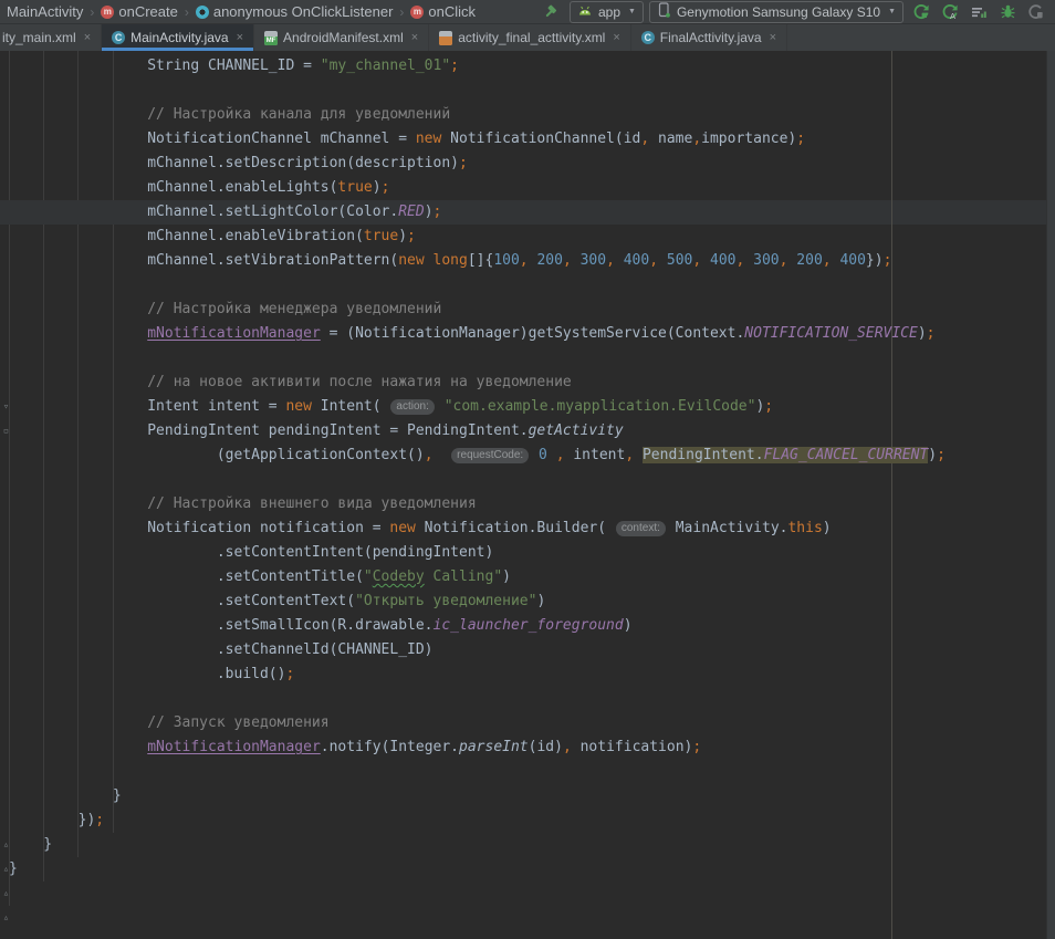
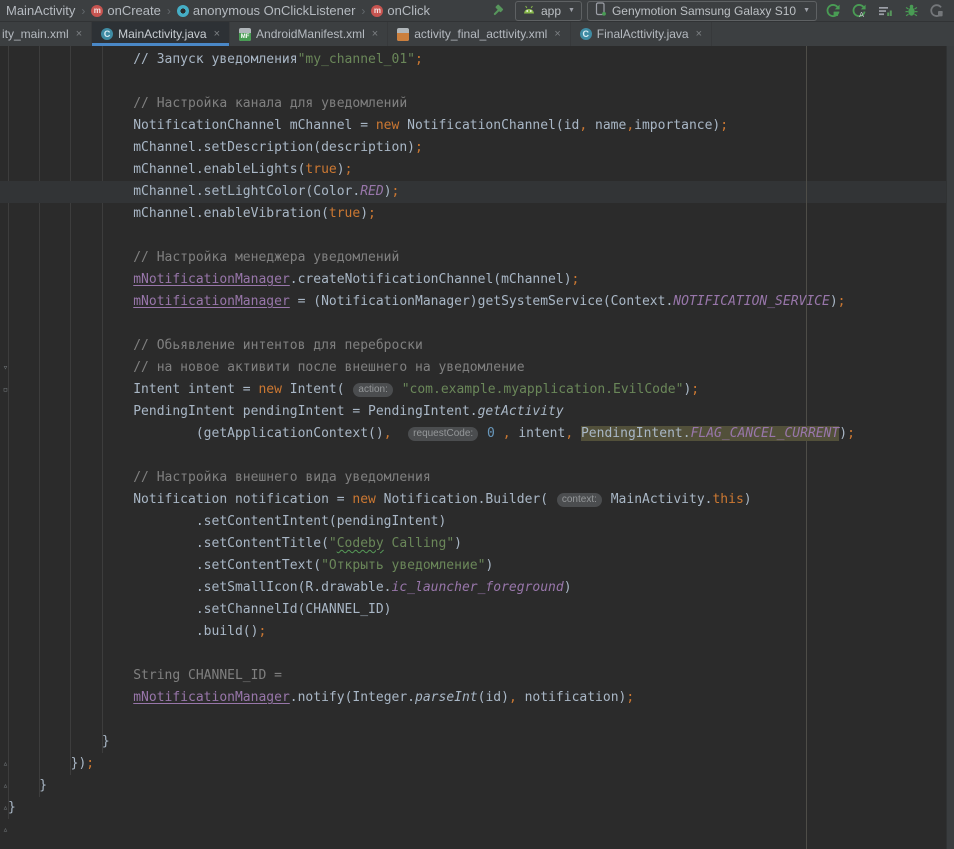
  MainActivity
  ›
  m
  onCreate
  ›
  anonymous OnClickListener
  ›
  m
  onClick
  app
  Genymotion Samsung Galaxy S10
  A
  ity_main.xml
  ×
  C
  MainActivity.java
  ×
  AndroidManifest.xml
  ×
  activity_final_acttivity.xml
  ×
  C
  FinalActtivity.java
  ×
- String CHANNEL_ID = "my_channel_01";
+ // Запуск уведомления"my_channel_01";
  // Настройка канала для уведомлений
  NotificationChannel mChannel = new NotificationChannel(id, name,importance);
  mChannel.setDescription(description);
  mChannel.enableLights(true);
  mChannel.setLightColor(Color.RED);
  mChannel.enableVibration(true);
- mChannel.setVibrationPattern(new long[]{100, 200, 300, 400, 500, 400, 300, 200, 400});
  // Настройка менеджера уведомлений
+ mNotificationManager.createNotificationChannel(mChannel);
  mNotificationManager = (NotificationManager)getSystemService(Context.NOTIFICATION_SERVICE);
+ // Обьявление интентов для переброски
- // на новое активити после нажатия на уведомление
+ // на новое активити после внешнего на уведомление
  Intent intent = new Intent( action: "com.example.myapplication.EvilCode");
  PendingIntent pendingIntent = PendingIntent.getActivity
  (getApplicationContext(), requestCode: 0 , intent, PendingIntent.FLAG_CANCEL_CURRENT);
  // Настройка внешнего вида уведомления
  Notification notification = new Notification.Builder( context: MainActivity.this)
  .setContentIntent(pendingIntent)
  .setContentTitle("Codeby Calling")
  .setContentText("Открыть уведомление")
  .setSmallIcon(R.drawable.ic_launcher_foreground)
  .setChannelId(CHANNEL_ID)
  .build();
- // Запуск уведомления
+ String CHANNEL_ID =
  mNotificationManager.notify(Integer.parseInt(id), notification);
  }
  });
  }
  }
  ▿
  ▫
  ▵
  ▵
  ▵
  ▵
